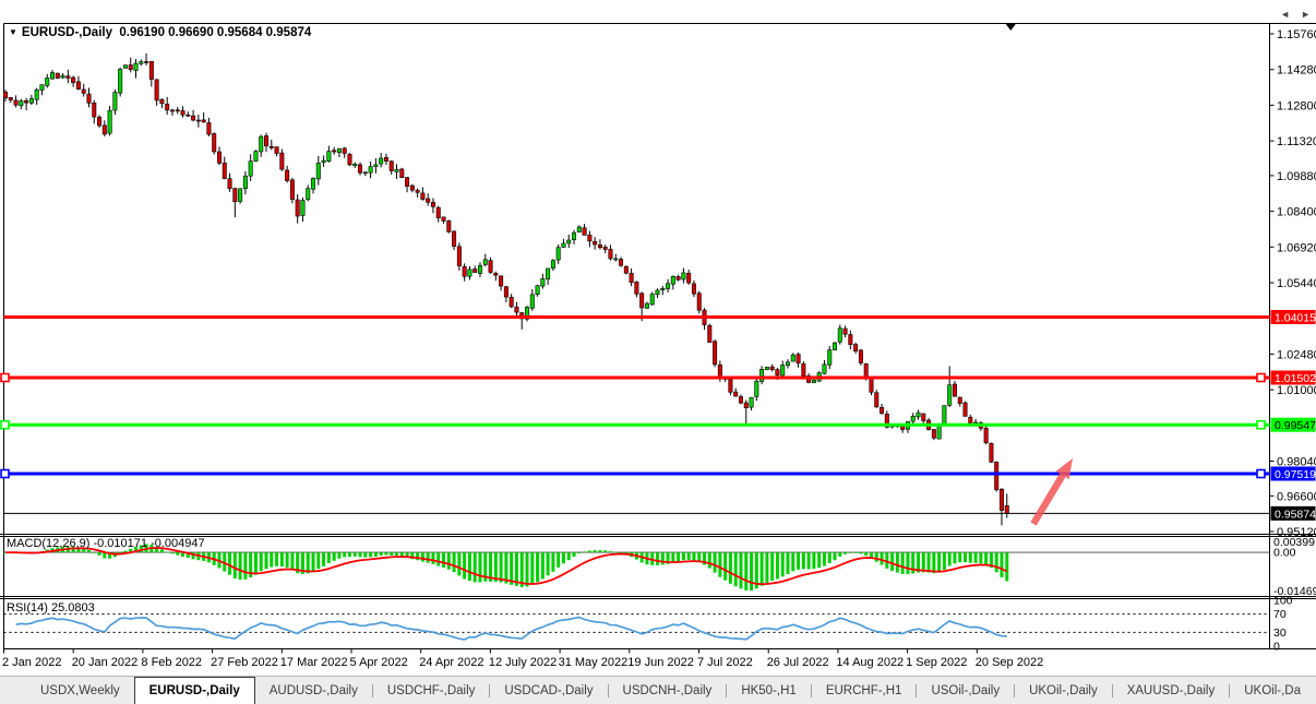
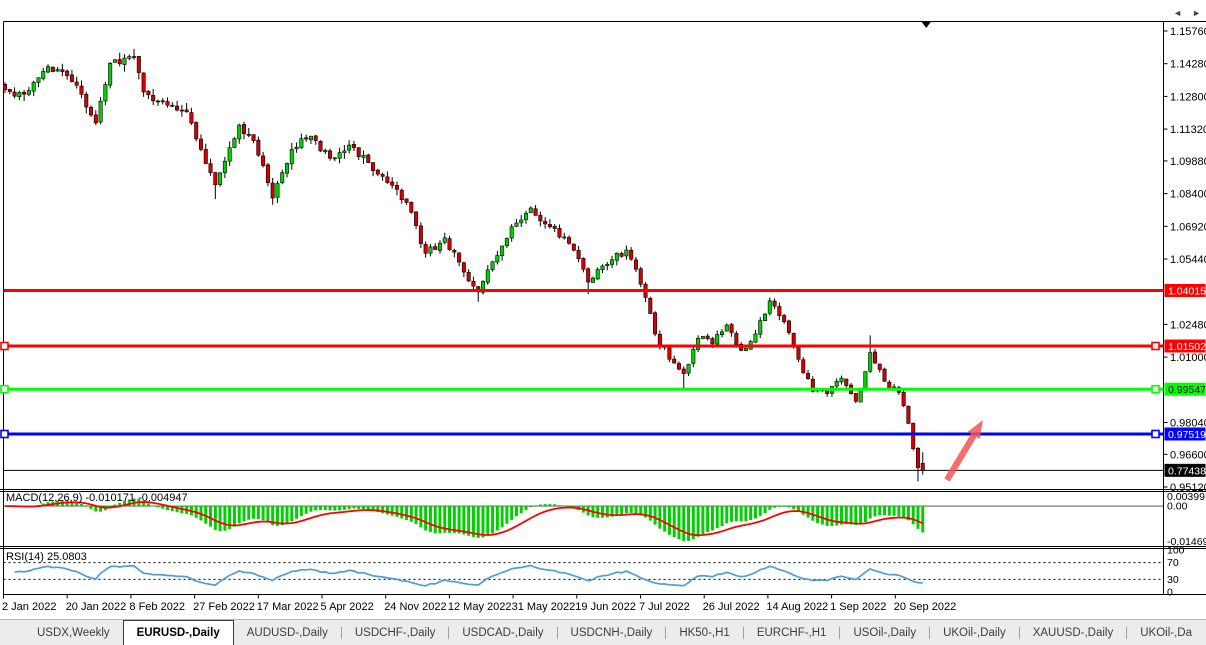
  1.1576
  1.1428
  1.1280
  1.1132
  1.0988
  1.0840
  1.0692
  1.0544
  1.0248
  1.0100
  0.9804
  0.9660
  0.9512
  1.04015
  1.01502
  0.99547
  0.97519
- 0.95874
+ 0.77438
  0.00399
  0.00
  -0.0146
  100
  70
  30
  0
  2 Jan 2022
  20 Jan 2022
  8 Feb 2022
  27 Feb 2022
  17 Mar 2022
  5 Apr 2022
- 24 Apr 2022
+ 24 Nov 2022
- 12 July 2022
+ 12 May 2022
  31 May 2022
  19 Jun 2022
  7 Jul 2022
  26 Jul 2022
  14 Aug 2022
  1 Sep 2022
  20 Sep 2022
- ▼ EURUSD-,Daily 0.96190 0.96690 0.95684 0.95874
  MACD(12,26,9) -0.010171 -0.004947
  RSI(14) 25.0803
  USDX,Weekly
  EURUSD-,Daily
  AUDUSD-,Daily
  USDCHF-,Daily
  USDCAD-,Daily
  USDCNH-,Daily
  HK50-,H1
  EURCHF-,H1
  USOil-,Daily
  UKOil-,Daily
  XAUUSD-,Daily
  UKOil-,Da
  ◄
  ►
